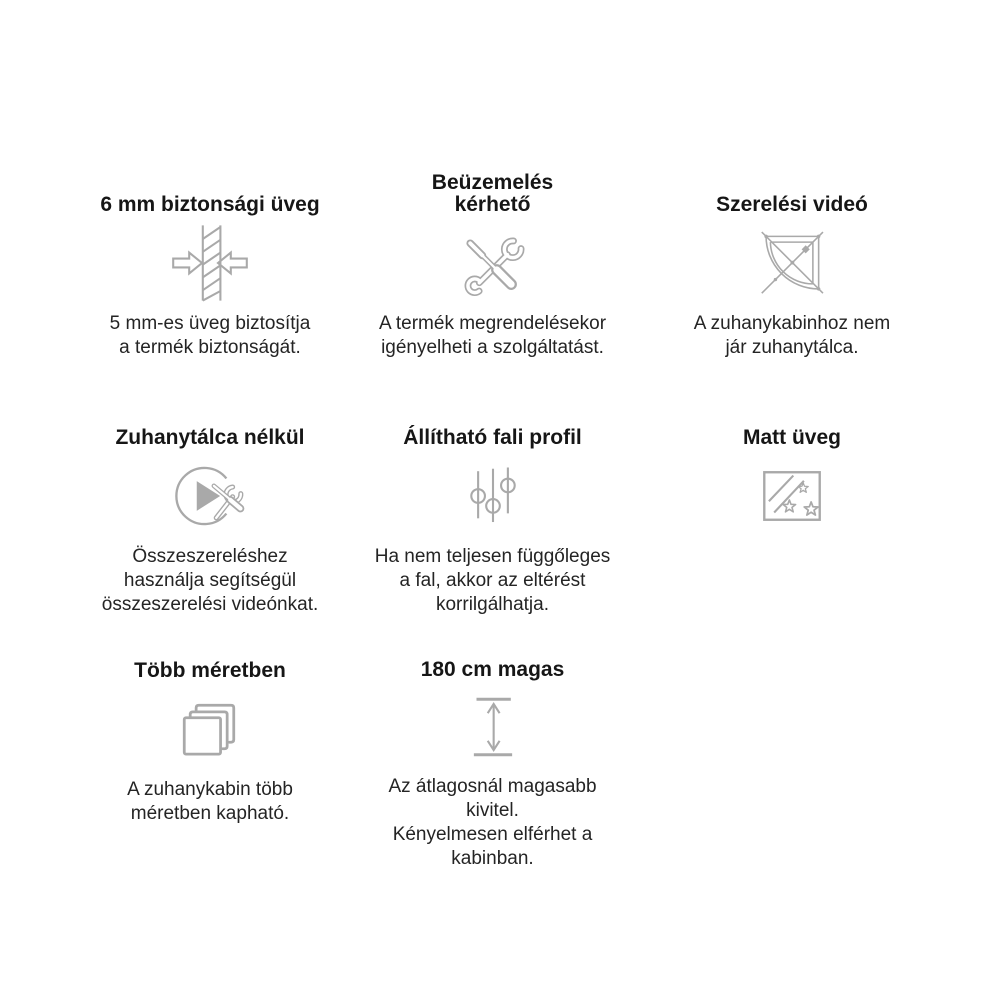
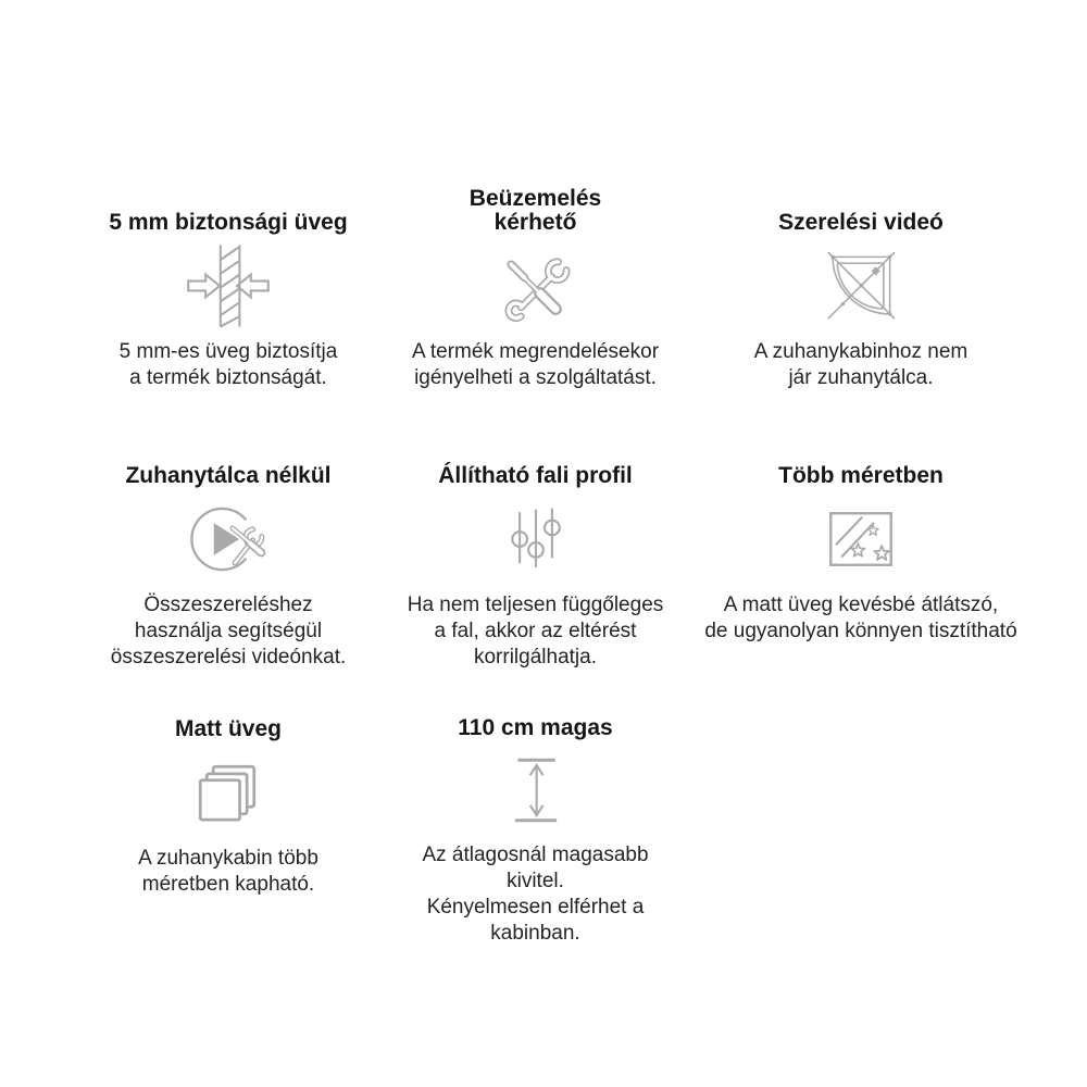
- 6 mm biztonsági üveg
+ 5 mm biztonsági üveg
  5 mm-es üveg biztosítja
  a termék biztonságát.
  Beüzemelés
  kérhető
  A termék megrendelésekor
  igényelheti a szolgáltatást.
  Szerelési videó
  A zuhanykabinhoz nem
  jár zuhanytálca.
  Zuhanytálca nélkül
  Összeszereléshez
  használja segítségül
  összeszerelési videónkat.
  Állítható fali profil
  Ha nem teljesen függőleges
  a fal, akkor az eltérést
  korrilgálhatja.
- Matt üveg
+ Több méretben
+ A matt üveg kevésbé átlátszó,
+ de ugyanolyan könnyen tisztítható
- Több méretben
+ Matt üveg
  A zuhanykabin több
  méretben kapható.
- 180 cm magas
+ 110 cm magas
  Az átlagosnál magasabb kivitel.
  Kényelmesen elférhet a kabinban.
